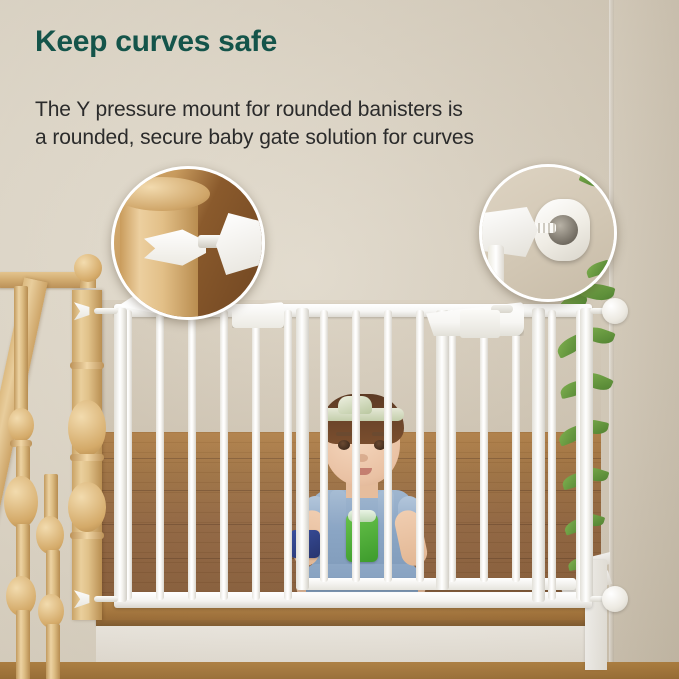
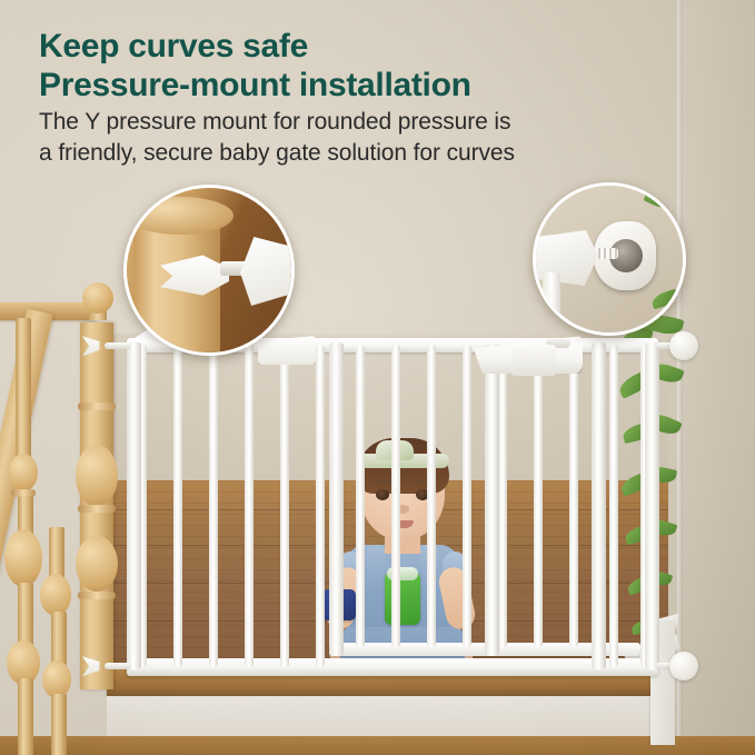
  Keep curves safe
+ Pressure-mount installation
- The Y pressure mount for rounded banisters is
+ The Y pressure mount for rounded pressure is
- a rounded, secure baby gate solution for curves
+ a friendly, secure baby gate solution for curves
